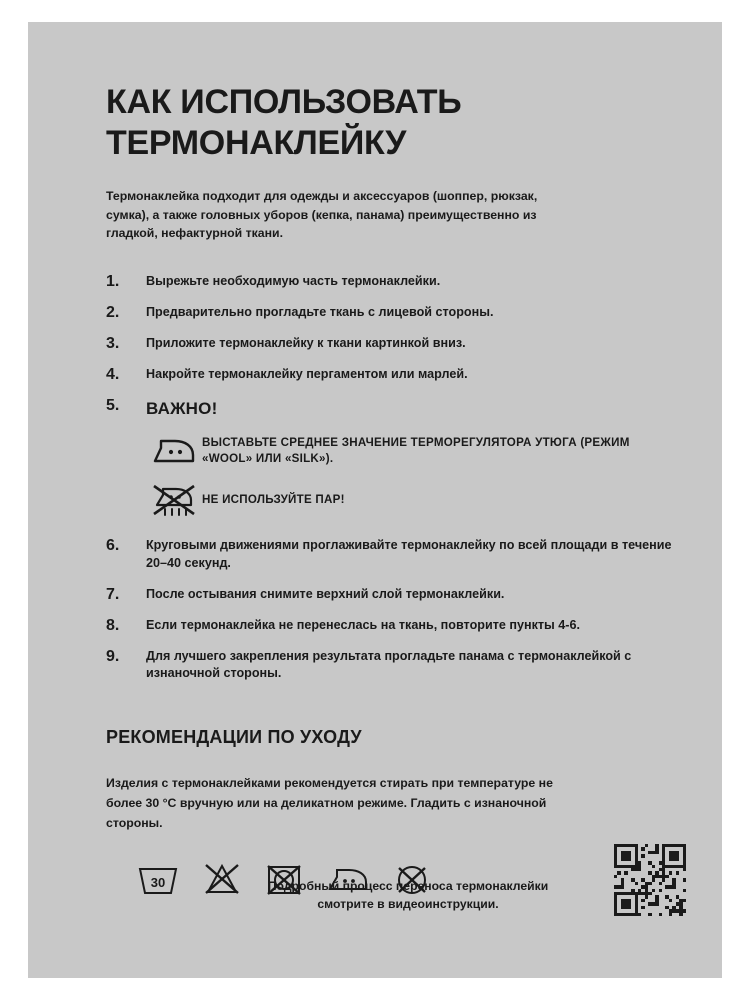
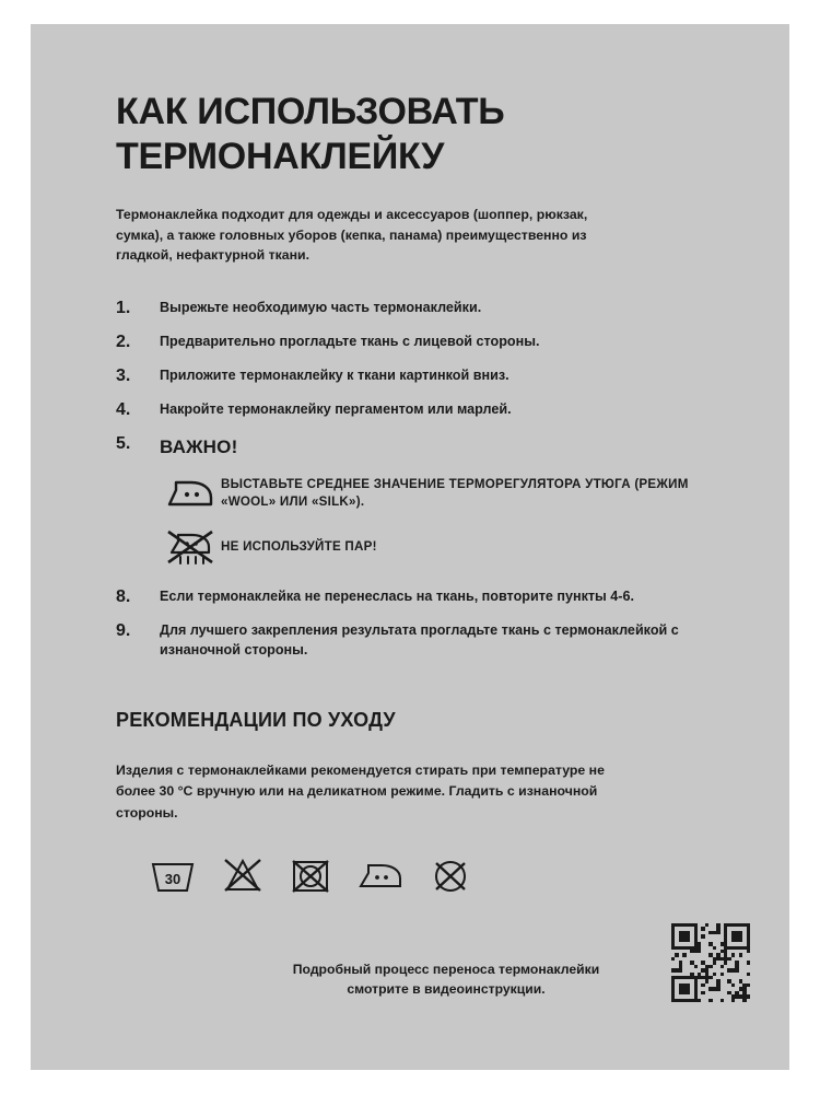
  КАК ИСПОЛЬЗОВАТЬ
  ТЕРМОНАКЛЕЙКУ
  Термонаклейка подходит для одежды и аксессуаров (шоппер, рюкзак, сумка), а также головных уборов (кепка, панама) преимущественно из гладкой, нефактурной ткани.
  1.
  Вырежьте необходимую часть термонаклейки.
  2.
  Предварительно прогладьте ткань с лицевой стороны.
  3.
  Приложите термонаклейку к ткани картинкой вниз.
  4.
  Накройте термонаклейку пергаментом или марлей.
  5.
  ВАЖНО!
  ВЫСТАВЬТЕ СРЕДНЕЕ ЗНАЧЕНИЕ ТЕРМОРЕГУЛЯТОРА УТЮГА (РЕЖИМ «WOOL» ИЛИ «SILK»).
  НЕ ИСПОЛЬЗУЙТЕ ПАР!
- 6.
- Круговыми движениями проглаживайте термонаклейку по всей площади в течение 20–40 секунд.
- 7.
- После остывания снимите верхний слой термонаклейки.
  8.
  Если термонаклейка не перенеслась на ткань, повторите пункты 4-6.
  9.
- Для лучшего закрепления результата прогладьте панама с термонаклейкой с изнаночной стороны.
+ Для лучшего закрепления результата прогладьте ткань с термонаклейкой с изнаночной стороны.
  РЕКОМЕНДАЦИИ ПО УХОДУ
  Изделия с термонаклейками рекомендуется стирать при температуре не более 30 °C вручную или на деликатном режиме. Гладить с изнаночной стороны.
  30
  Подробный процесс переноса термонаклейки
  смотрите в видеоинструкции.
